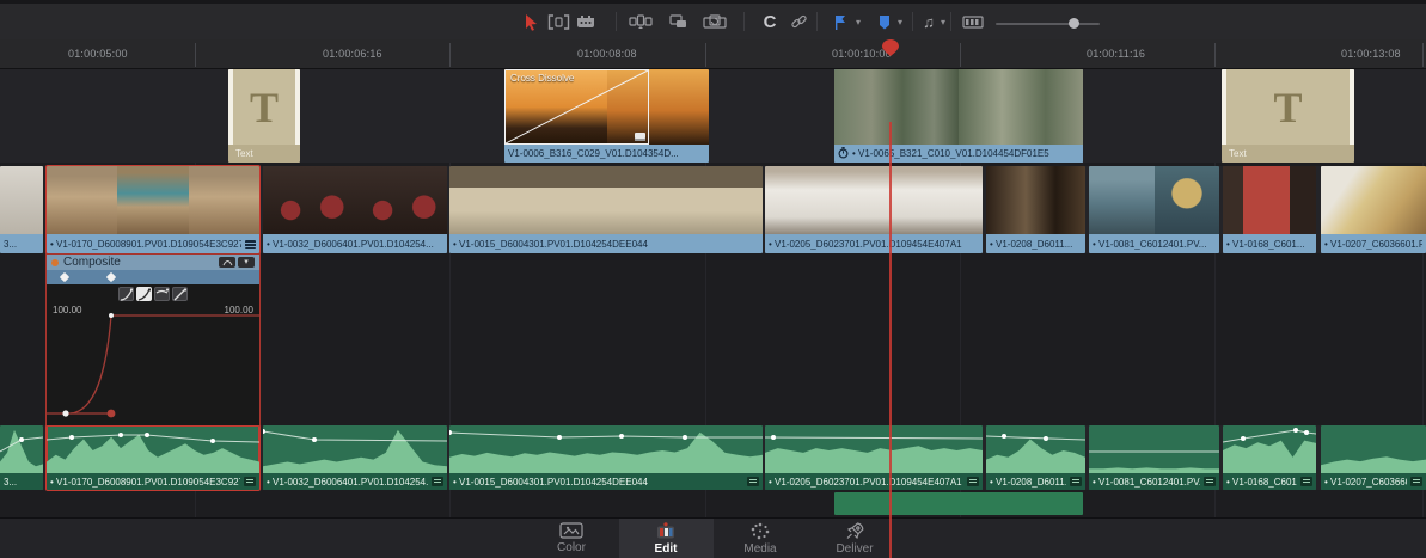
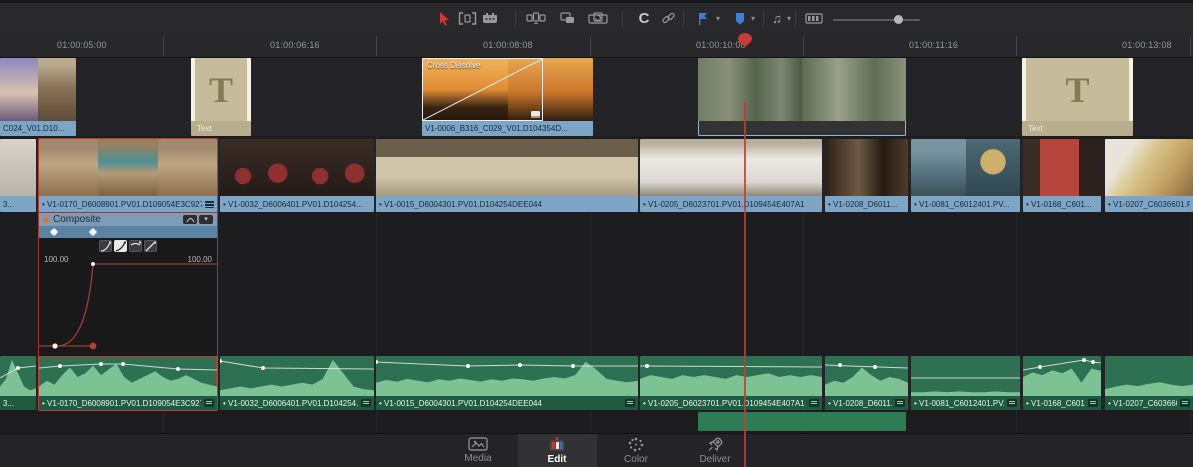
  C
  ▾
  ▾
  ♫
  ▾
  01:00:05:00
  01:00:06:16
  01:00:08:08
  01:00:10:0
  01:00:11:16
  01:00:13:08
+ C024_V01.D10...
  T
  Text
  Cross Dissolve
  V1-0006_B316_C029_V01.D104354D...
- • V1-0065_B321_C010_V01.D104454DF01E5
  T
  Text
  3...
  • V1-0170_D6008901.PV01.D109054E3C927
  • V1-0032_D6006401.PV01.D104254...
  • V1-0015_D6004301.PV01.D104254DEE044
  • V1-0205_D6023701.PV01.D109454E407A1
  • V1-0208_D6011...
  • V1-0081_C6012401.PV...
  • V1-0168_C601...
  • V1-0207_C6036601.P
  3...
  • V1-0170_D6008901.PV01.D109054E3C92
  • V1-0032_D6006401.PV01.D104254.
  • V1-0015_D6004301.PV01.D104254DEE044
  • V1-0205_D6023701.PV01.D109454E407A1
  • V1-0208_D6011.
  • V1-0081_C6012401.PV.
  • V1-0168_C601
  Composite
  100.00
  100.00
- Color
+ Media
  Edit
- Media
+ Color
  Deliver
